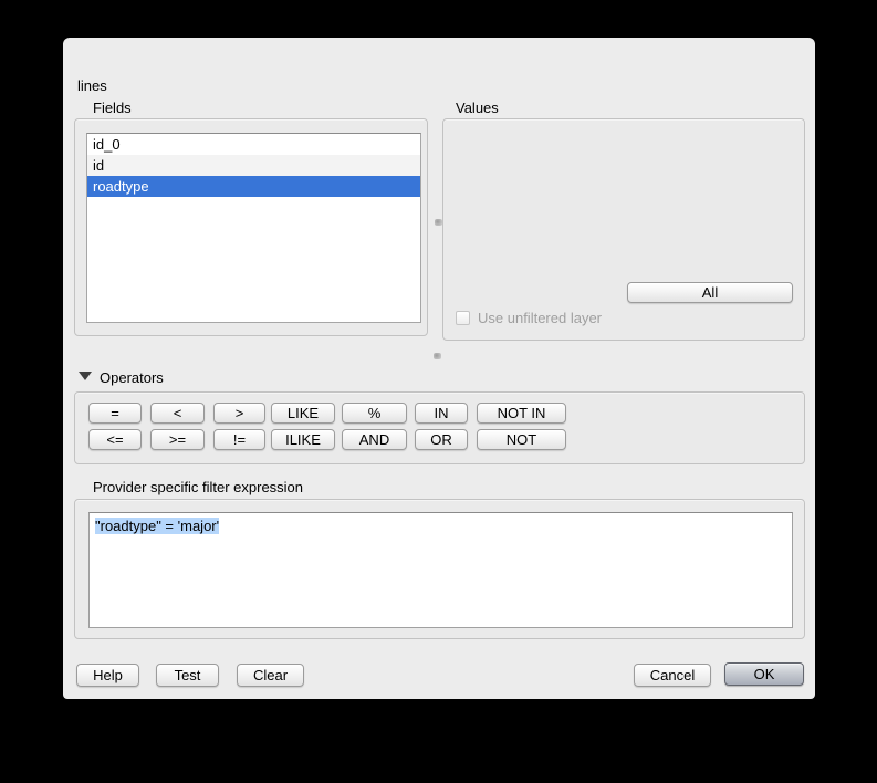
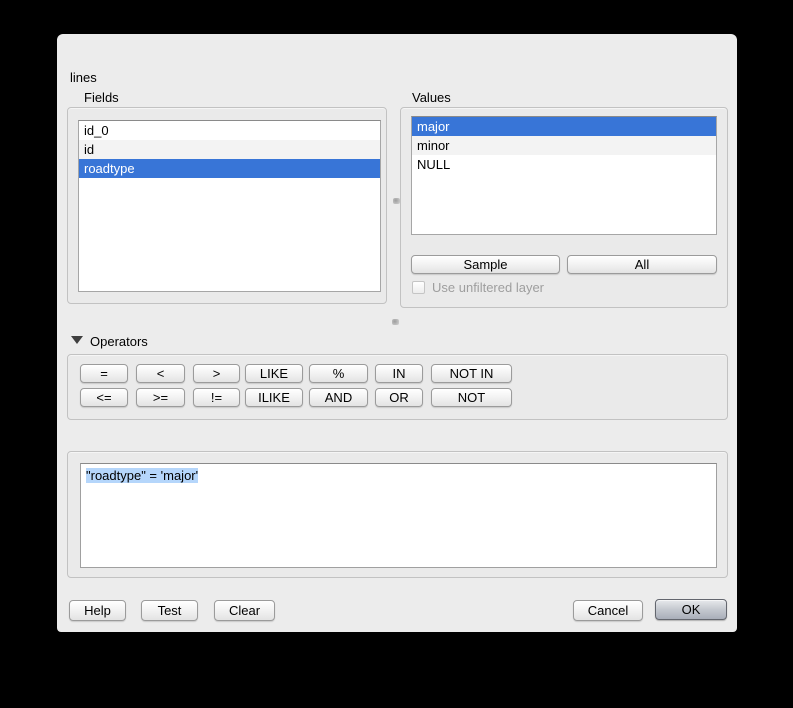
  lines
  Fields
  id_0
  id
  roadtype
  Values
+ major
+ minor
+ NULL
+ Sample
  All
  Use unfiltered layer
  Operators
  =
  <
  >
  LIKE
  %
  IN
  NOT IN
  <=
  >=
  !=
  ILIKE
  AND
  OR
  NOT
- Provider specific filter expression
  "roadtype" = 'major'
  Help
  Test
  Clear
  Cancel
  OK
